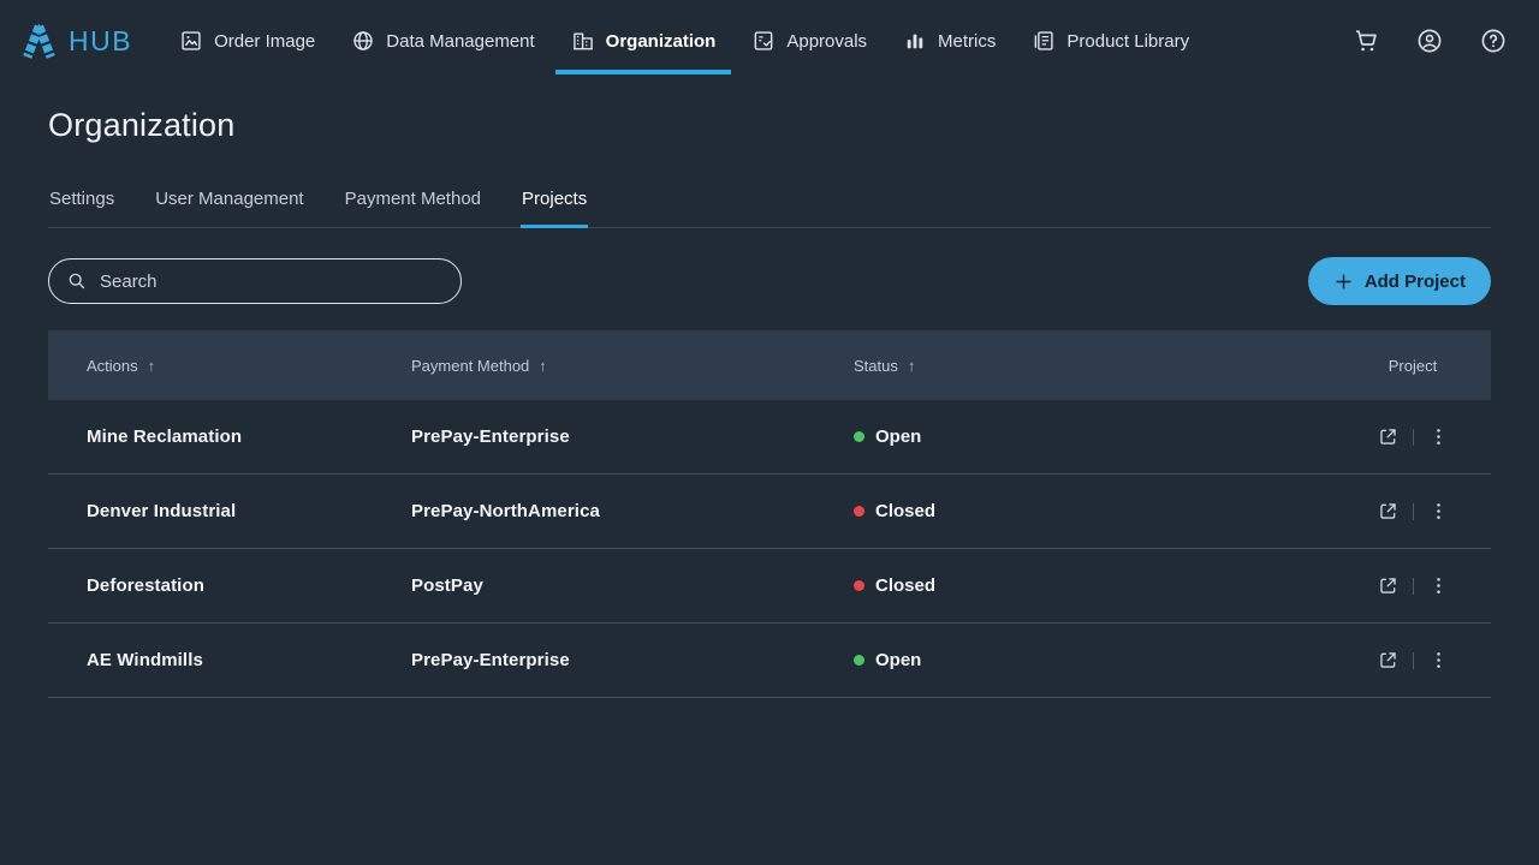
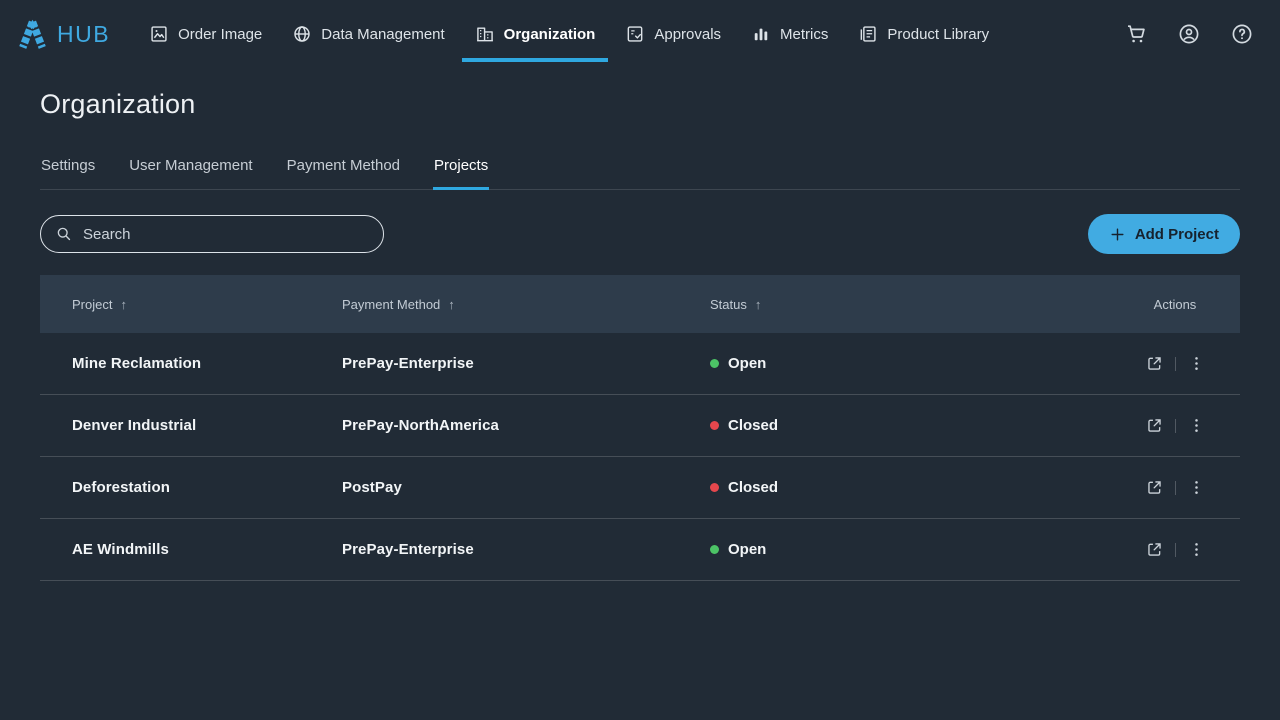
  HUB
  Order Image
  Data Management
  Organization
  Approvals
  Metrics
  Product Library
  Organization
  Settings
  User Management
  Payment Method
  Projects
  Search
  Add Project
- Actions
+ Project
  ↑
  Payment Method
  ↑
  Status
  ↑
- Project
+ Actions
  Mine Reclamation
  PrePay-Enterprise
  Open
  Denver Industrial
  PrePay-NorthAmerica
  Closed
  Deforestation
  PostPay
  Closed
  AE Windmills
  PrePay-Enterprise
  Open
